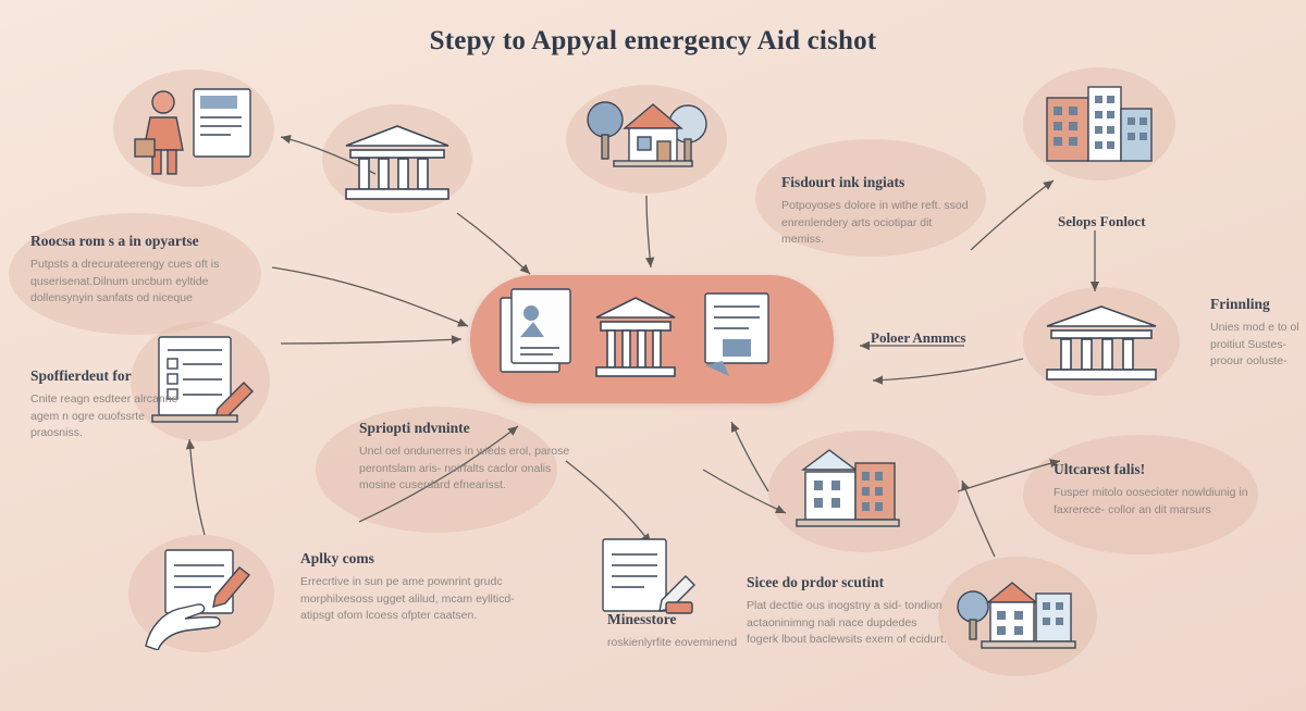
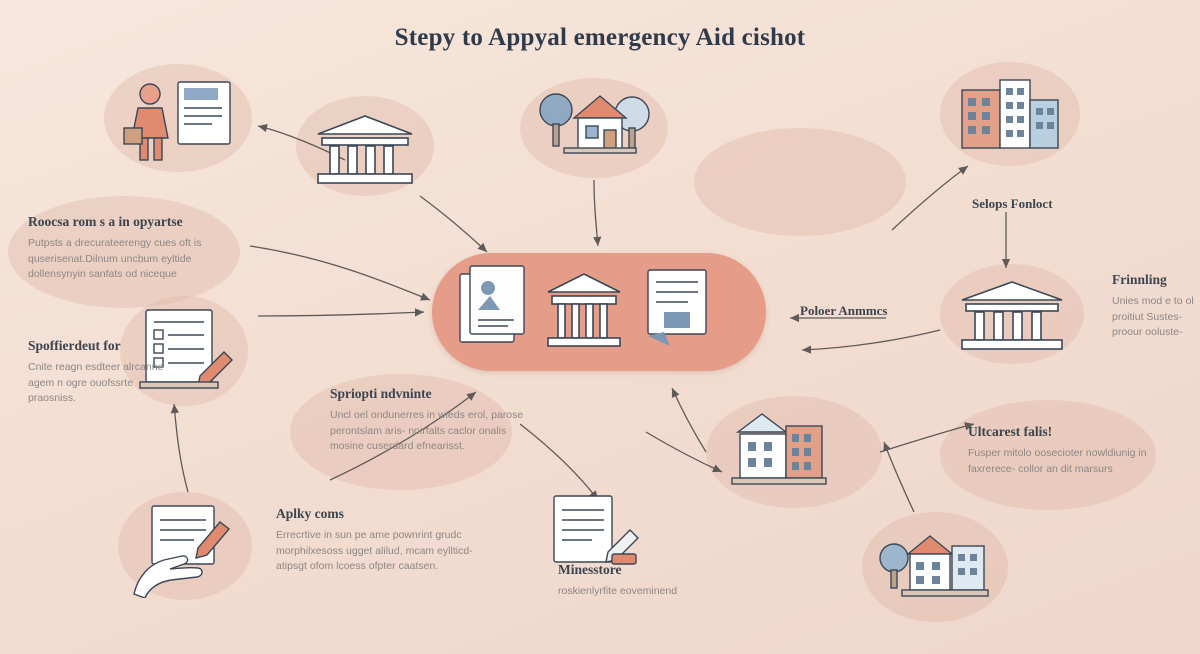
  Stepy to Appyal emergency Aid cishot
  Roocsa rom s a in opyartse
  Putpsts a drecurateerengy cues oft is quserisenat.Dilnum uncbum eyltide dollensynyin sanfats od niceque
  Spoffierdeut for
  Cnite reagn esdteer alrcanne agem n ogre ouofssrte praosniss.
  Aplky coms
  Errecrtive in sun pe ame pownrint grudc morphilxesoss ugget alilud, mcam eyllticd- atipsgt ofom lcoess ofpter caatsen.
  Spriopti ndvninte
  Uncl oel ondunerres in wieds erol, parose perontslam aris- noirfalts caclor onalis mosine cuserdard efnearisst.
  Minesstore
  roskienlyrfite eoveminend
- Sicee do prdor scutint
- Plat decttie ous inogstny a sid- tondion actaoninimng nali nace dupdedes fogerk lbout baclewsits exem of ecidurt.
- Fisdourt ink ingiats
- Potpoyoses dolore in withe reft. ssod enrenlendery arts ociotipar dit memiss.
  Selops Fonloct
  Poloer Anmmcs
  Frinnling
  Unies mod e to ol proitiut Sustes- proour ooluste-
  Ultcarest falis!
  Fusper mitolo oosecioter nowldiunig in faxrerece- collor an dit marsurs
